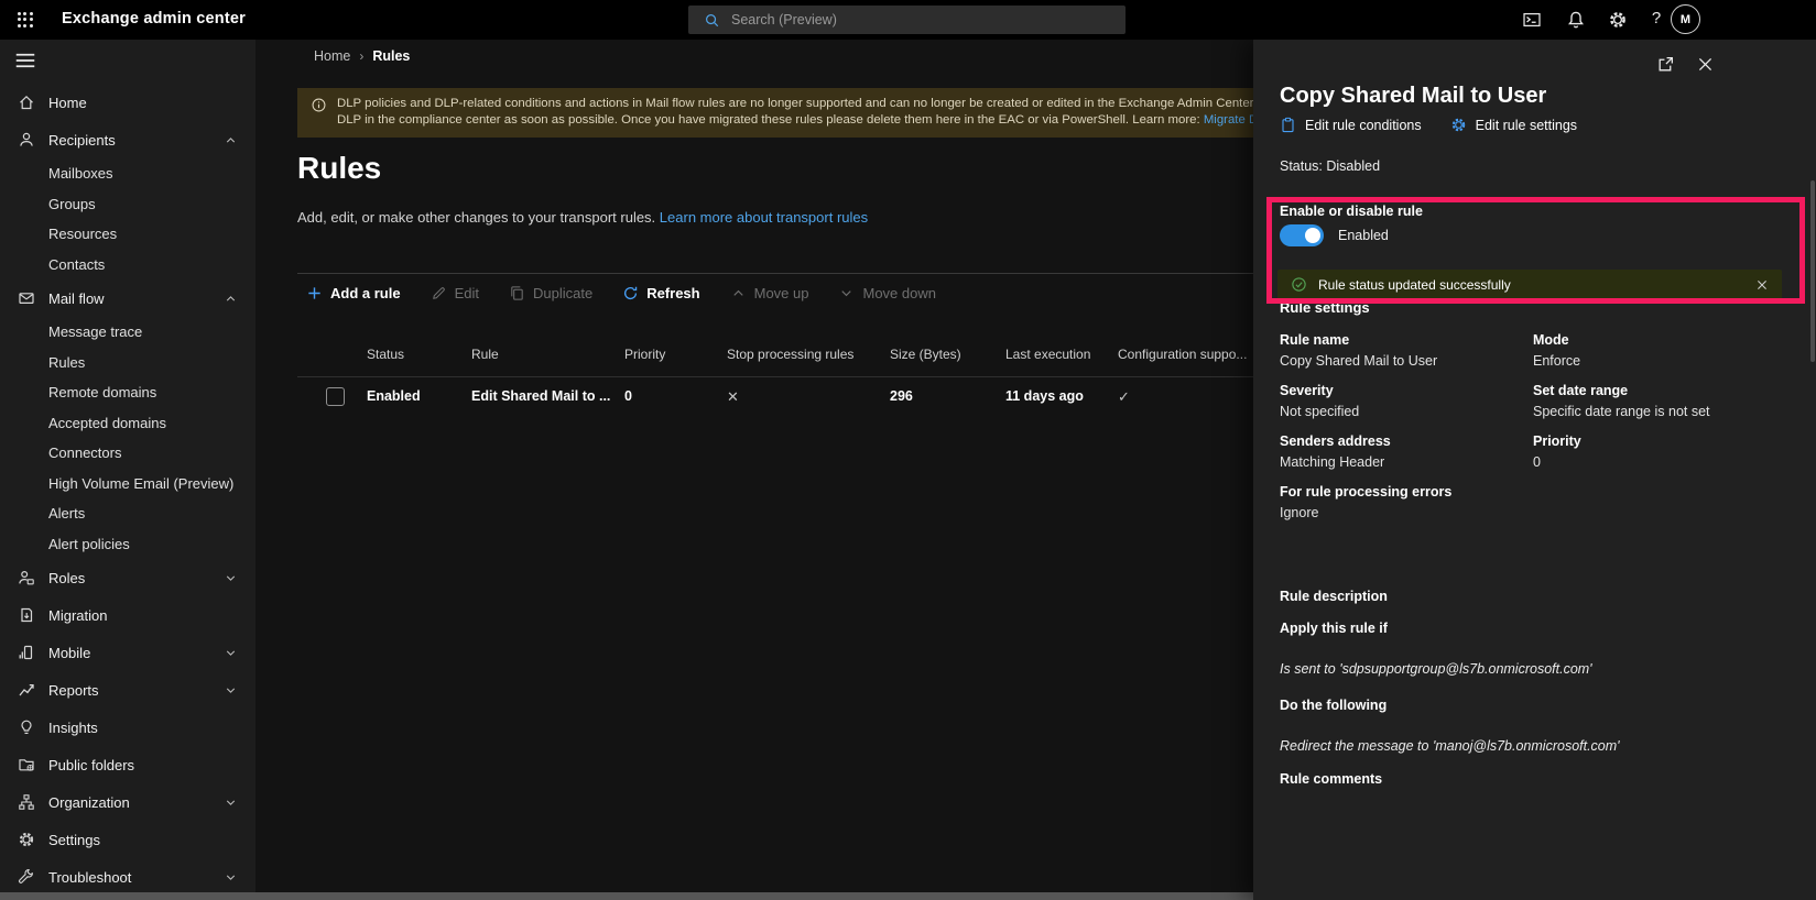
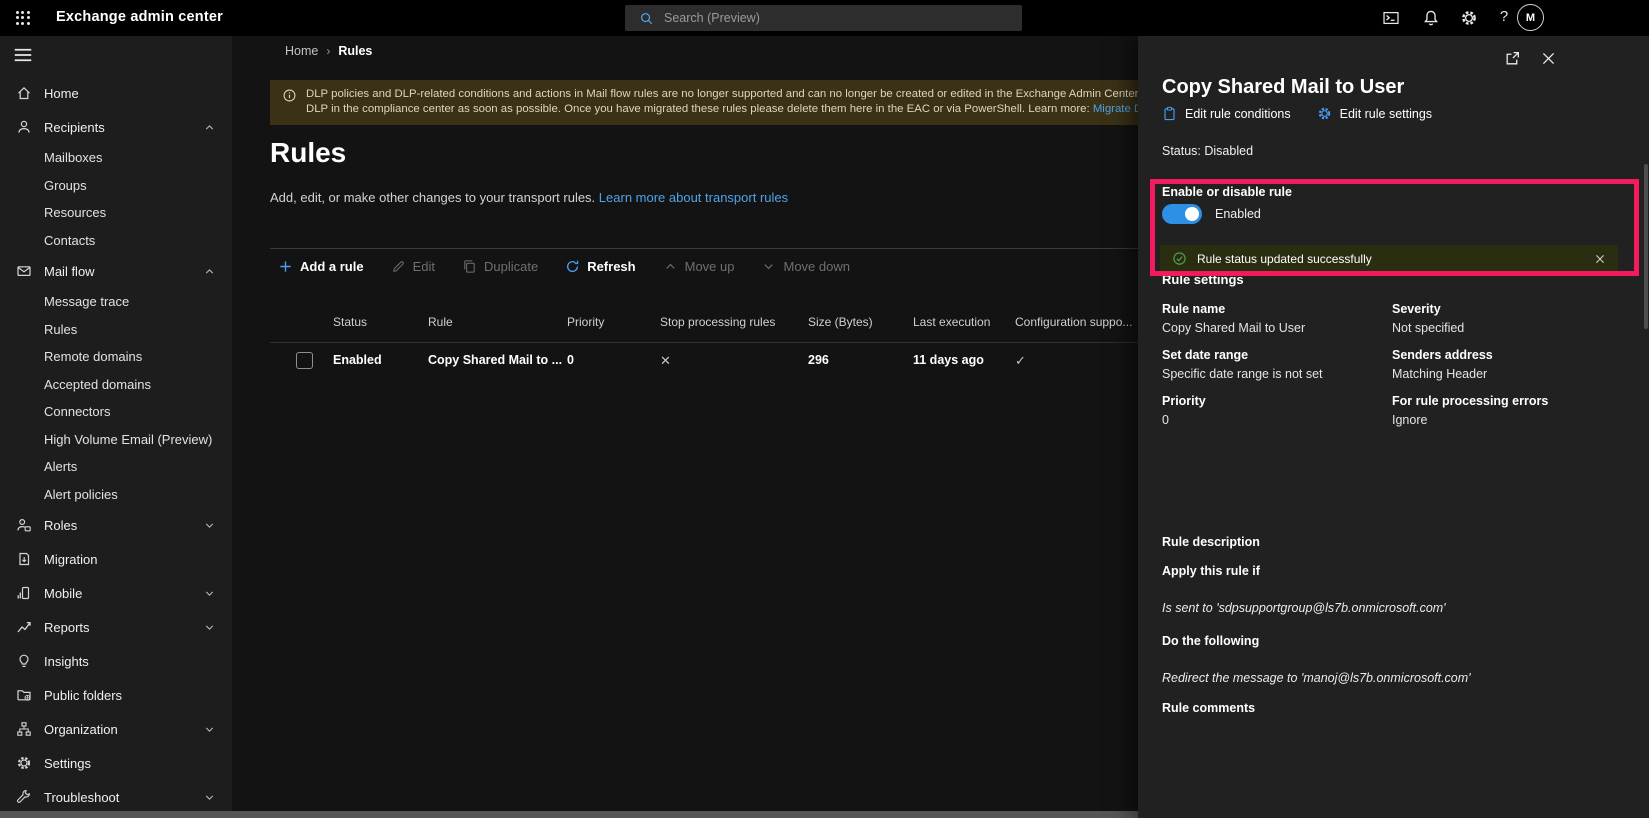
  Exchange admin center
  Search (Preview)
  ?
  M
  Home
  Recipients
  Mailboxes
  Groups
  Resources
  Contacts
  Mail flow
  Message trace
  Rules
  Remote domains
  Accepted domains
  Connectors
  High Volume Email (Preview)
  Alerts
  Alert policies
  Roles
  Migration
  Mobile
  Reports
  Insights
  Public folders
  Organization
  Settings
  Troubleshoot
  Home
  ›
  Rules
  DLP policies and DLP-related conditions and actions in Mail flow rules are no longer supported and can no longer be created or edited in the Exchange Admin Center
  DLP in the compliance center as soon as possible. Once you have migrated these rules please delete them here in the EAC or via PowerShell. Learn more: Migrate
  Rules
  Add, edit, or make other changes to your transport rules. Learn more about transport rules
  Add a rule
  Edit
  Duplicate
  Refresh
  Move up
  Move down
  Status
  Rule
  Priority
  Stop processing rules
  Size (Bytes)
  Last execution
  Configuration suppo...
  Enabled
- Edit Shared Mail to ...
+ Copy Shared Mail to ...
  0
  ✕
  296
  11 days ago
  ✓
  Copy Shared Mail to User
  Edit rule conditions
  Edit rule settings
  Status: Disabled
  Enable or disable rule
  Enabled
  Rule status updated successfully
  Rule settings
  Rule name
  Copy Shared Mail to User
- Mode
- Enforce
  Severity
  Not specified
  Set date range
  Specific date range is not set
  Senders address
  Matching Header
  Priority
  0
  For rule processing errors
  Ignore
  Rule description
  Apply this rule if
  Is sent to 'sdpsupportgroup@ls7b.onmicrosoft.com'
  Do the following
  Redirect the message to 'manoj@ls7b.onmicrosoft.com'
  Rule comments
